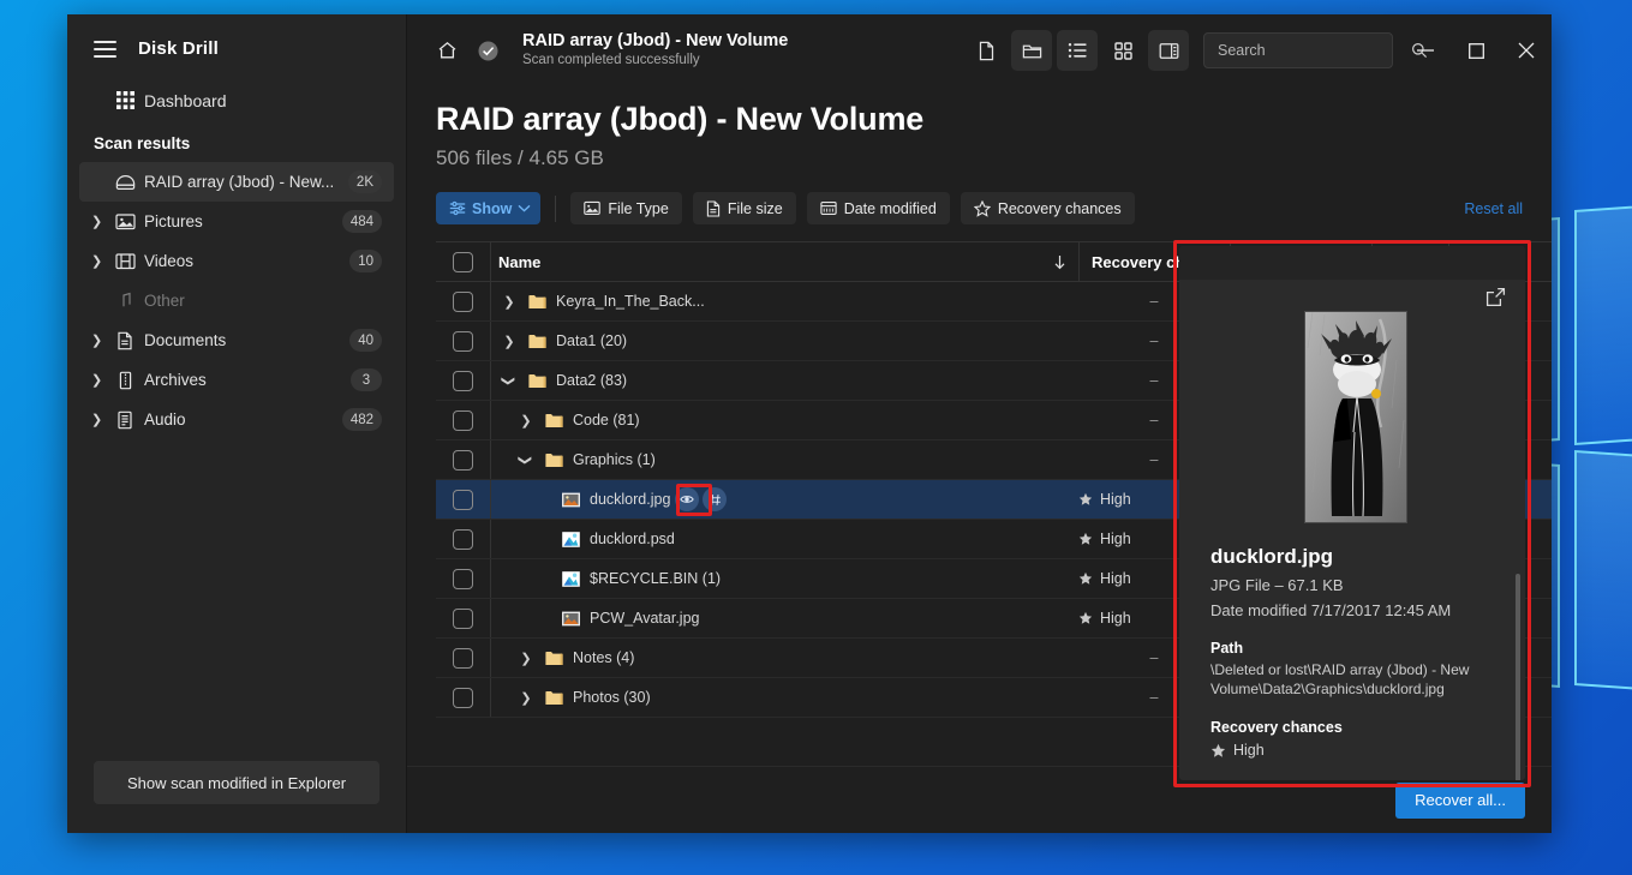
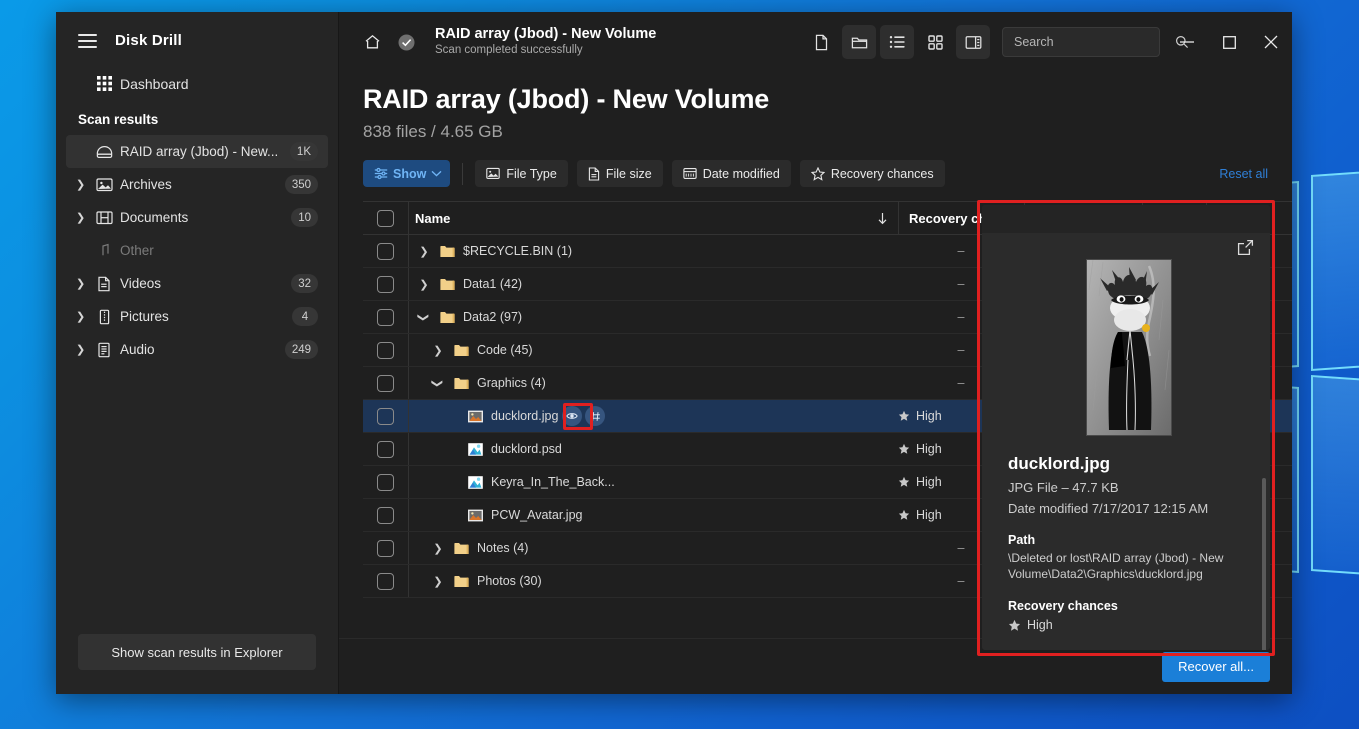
  Disk Drill
  Dashboard
  Scan results
  RAID array (Jbod) - New...
- 2K
+ 1K
  ❯
- Pictures
+ Archives
- 484
+ 350
  ❯
- Videos
+ Documents
  10
  Other
  ❯
- Documents
+ Videos
- 40
+ 32
  ❯
- Archives
+ Pictures
- 3
+ 4
  ❯
  Audio
- 482
+ 249
- Show scan modified in Explorer
+ Show scan results in Explorer
  RAID array (Jbod) - New Volume
  Scan completed successfully
  Search
  RAID array (Jbod) - New Volume
- 506 files / 4.65 GB
+ 838 files / 4.65 GB
  Show
  File Type
  File size
  Date modified
  Recovery chances
  Reset all
  Name
  ❯
- Keyra_In_The_Back...
+ $RECYCLE.BIN (1)
  –
  ❯
- Data1 (20)
+ Data1 (42)
  –
- Data2 (83)
+ Data2 (97)
  –
  ❯
- Code (81)
+ Code (45)
  –
- Graphics (1)
+ Graphics (4)
  –
  ducklord.jpg
  High
  ducklord.psd
  High
- $RECYCLE.BIN (1)
+ Keyra_In_The_Back...
  High
  PCW_Avatar.jpg
  High
  ❯
  Notes (4)
  –
  ❯
  Photos (30)
  –
  Recover all...
  ducklord.jpg
- JPG File – 67.1 KB
+ JPG File – 47.7 KB
- Date modified 7/17/2017 12:45 AM
+ Date modified 7/17/2017 12:15 AM
  Path
  \Deleted or lost\RAID array (Jbod) - New Volume\Data2\Graphics\ducklord.jpg
  Recovery chances
  High
